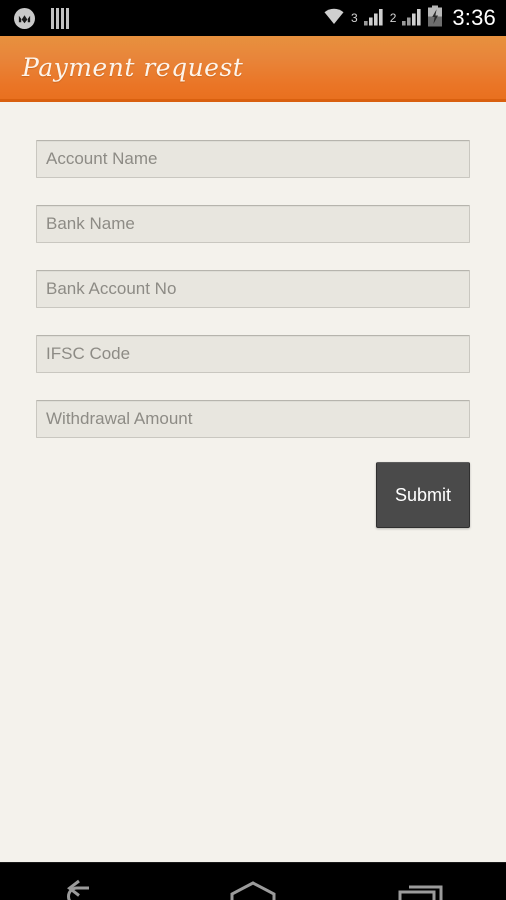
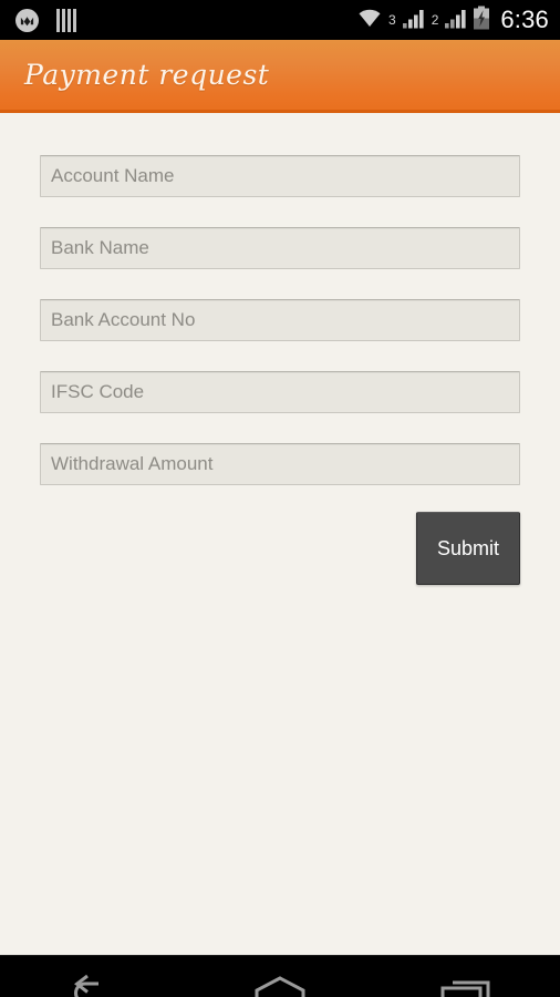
  3
  2
- 3:36
+ 6:36
  Payment request
  Account Name
  Bank Name
  Bank Account No
  IFSC Code
  Withdrawal Amount
  Submit
